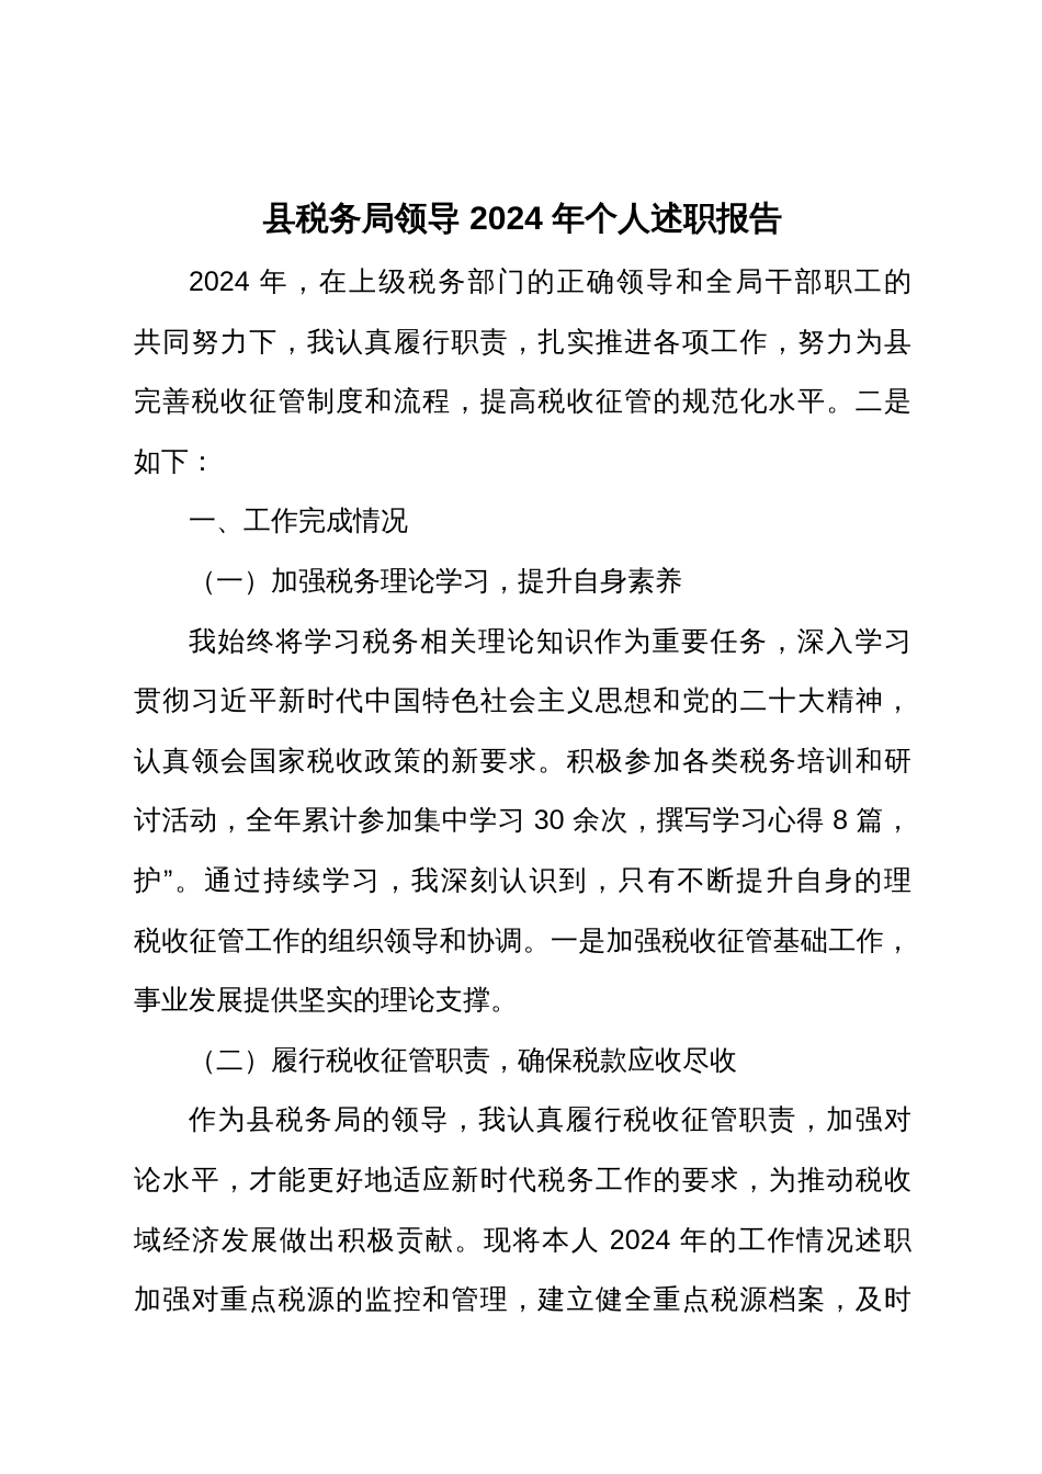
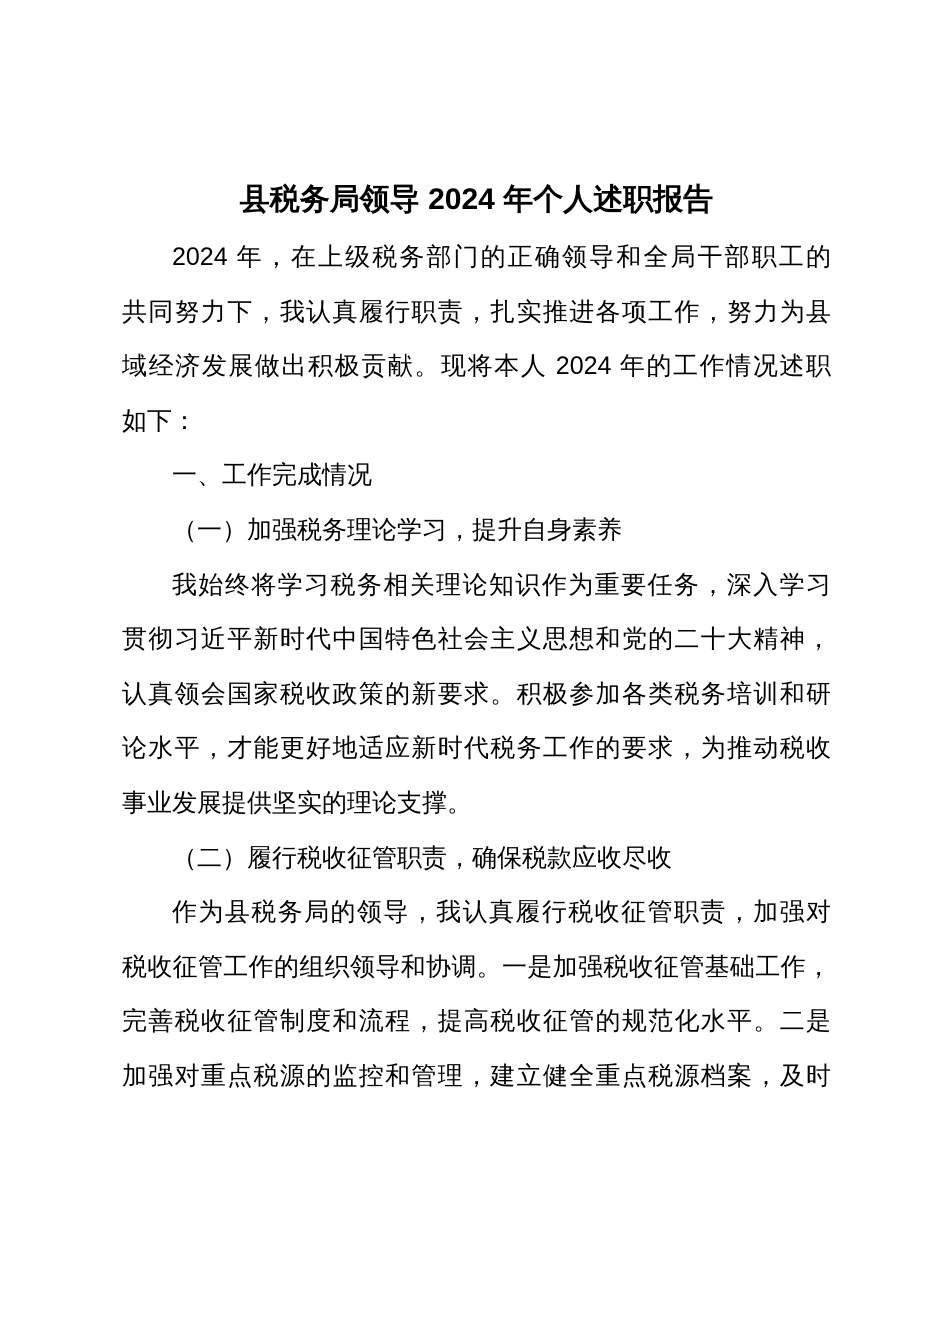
  县税务局领导 2024 年个人述职报告
  2024 年，在上级税务部门的正确领导和全局干部职工的
  共同努力下，我认真履行职责，扎实推进各项工作，努力为县
- 完善税收征管制度和流程，提高税收征管的规范化水平。二是
+ 域经济发展做出积极贡献。现将本人 2024 年的工作情况述职
  如下：
  一、工作完成情况
  （一）加强税务理论学习，提升自身素养
  我始终将学习税务相关理论知识作为重要任务，深入学习
  贯彻习近平新时代中国特色社会主义思想和党的二十大精神，
  认真领会国家税收政策的新要求。积极参加各类税务培训和研
- 讨活动，全年累计参加集中学习 30 余次，撰写学习心得 8 篇，
- 护”。通过持续学习，我深刻认识到，只有不断提升自身的理
- 税收征管工作的组织领导和协调。一是加强税收征管基础工作，
+ 论水平，才能更好地适应新时代税务工作的要求，为推动税收
  事业发展提供坚实的理论支撑。
  （二）履行税收征管职责，确保税款应收尽收
  作为县税务局的领导，我认真履行税收征管职责，加强对
- 论水平，才能更好地适应新时代税务工作的要求，为推动税收
+ 税收征管工作的组织领导和协调。一是加强税收征管基础工作，
- 域经济发展做出积极贡献。现将本人 2024 年的工作情况述职
+ 完善税收征管制度和流程，提高税收征管的规范化水平。二是
  加强对重点税源的监控和管理，建立健全重点税源档案，及时
